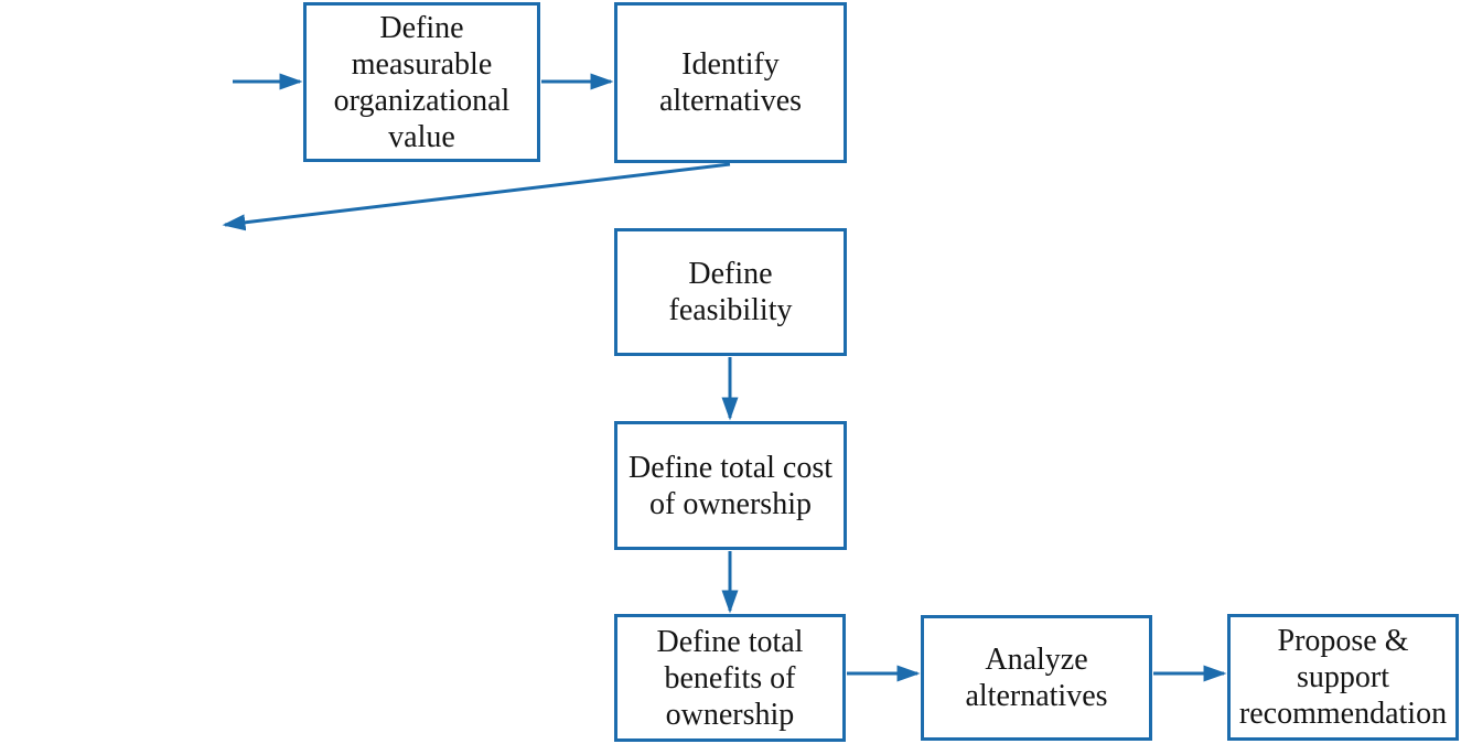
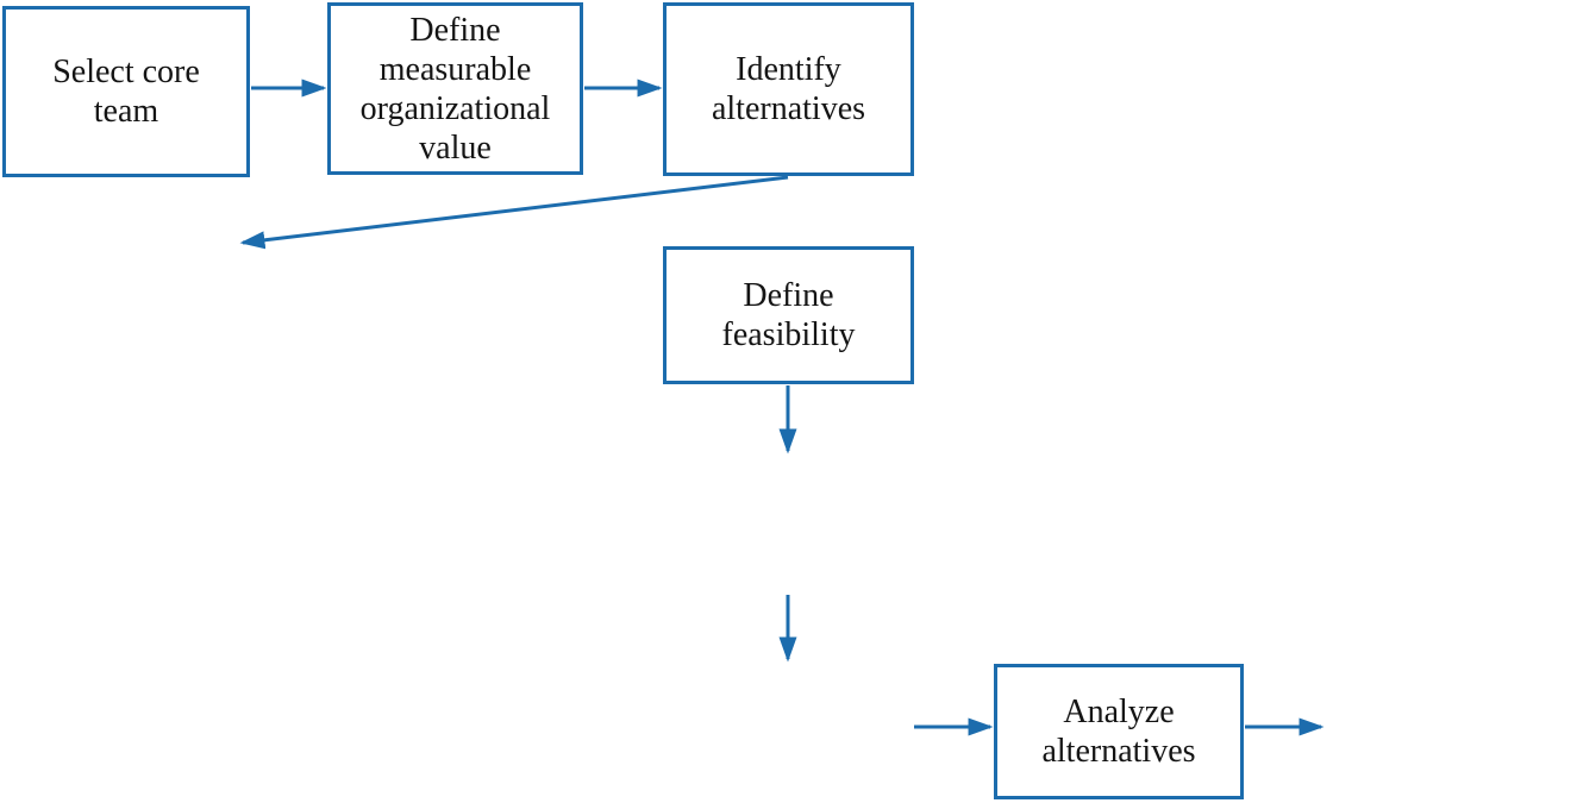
+ Select core
+ team
  Define
  measurable
  organizational
  value
  Identify
  alternatives
  Define
  feasibility
- Define total cost
- of ownership
- Define total
- benefits of
- ownership
  Analyze
  alternatives
- Propose &
- support
- recommendation
